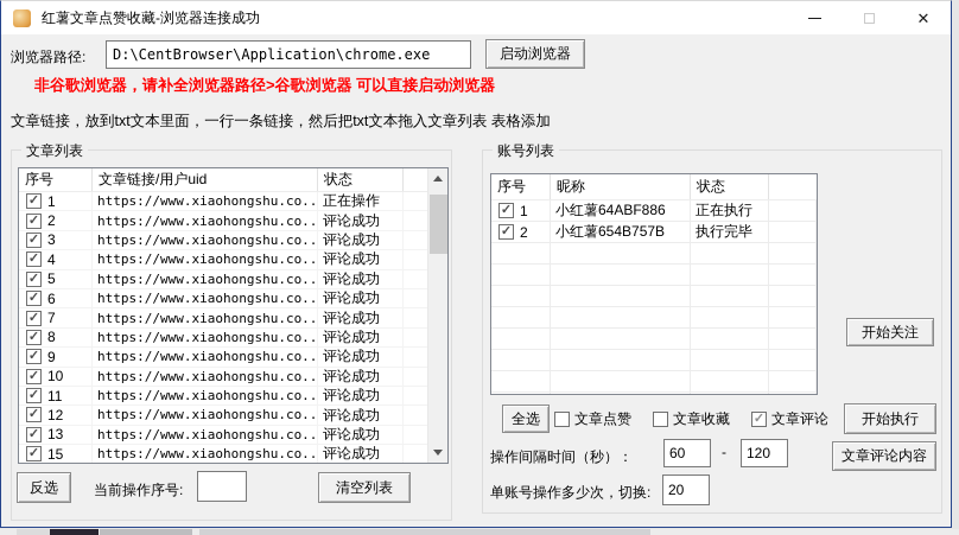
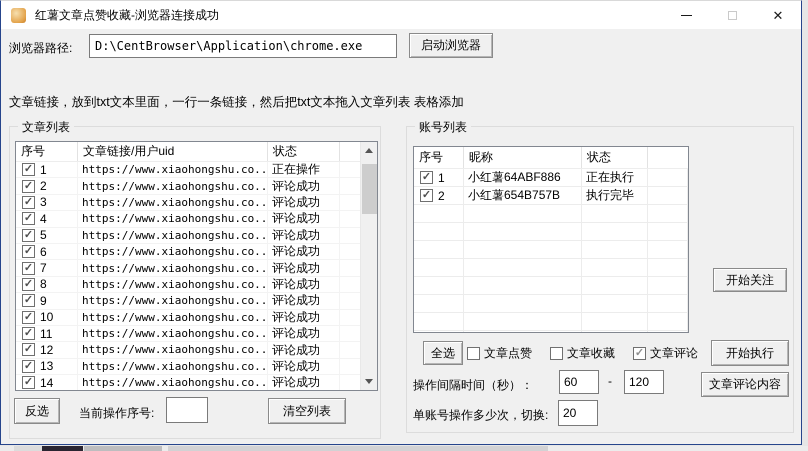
  红薯文章点赞收藏-浏览器连接成功
  ✕
  浏览器路径:
  D:\CentBrowser\Application\chrome.exe
  启动浏览器
- 非谷歌浏览器，请补全浏览器路径>谷歌浏览器 可以直接启动浏览器
  文章链接，放到txt文本里面，一行一条链接，然后把txt文本拖入文章列表 表格添加
  文章列表
  序号
  文章链接/用户uid
  状态
  ✓
  1
  https://www.xiaohongshu.co..
  正在操作
  ✓
  2
  https://www.xiaohongshu.co..
  评论成功
  ✓
  3
  https://www.xiaohongshu.co..
  评论成功
  ✓
  4
  https://www.xiaohongshu.co..
  评论成功
  ✓
  5
  https://www.xiaohongshu.co..
  评论成功
  ✓
  6
  https://www.xiaohongshu.co..
  评论成功
  ✓
  7
  https://www.xiaohongshu.co..
  评论成功
  ✓
  8
  https://www.xiaohongshu.co..
  评论成功
  ✓
  9
  https://www.xiaohongshu.co..
  评论成功
  ✓
  10
  https://www.xiaohongshu.co..
  评论成功
  ✓
  11
  https://www.xiaohongshu.co..
  评论成功
  ✓
  12
  https://www.xiaohongshu.co..
  评论成功
  ✓
  13
  https://www.xiaohongshu.co..
  评论成功
  ✓
- 15
+ 14
  https://www.xiaohongshu.co..
  评论成功
  反选
  当前操作序号:
  清空列表
  账号列表
  序号
  昵称
  状态
  ✓
  1
  小红薯64ABF886
  正在执行
  ✓
  2
  小红薯654B757B
  执行完毕
  开始关注
  全选
  文章点赞
  文章收藏
  ✓
  文章评论
  开始执行
  操作间隔时间（秒）：
  60
  -
  120
  文章评论内容
  单账号操作多少次，切换:
  20
